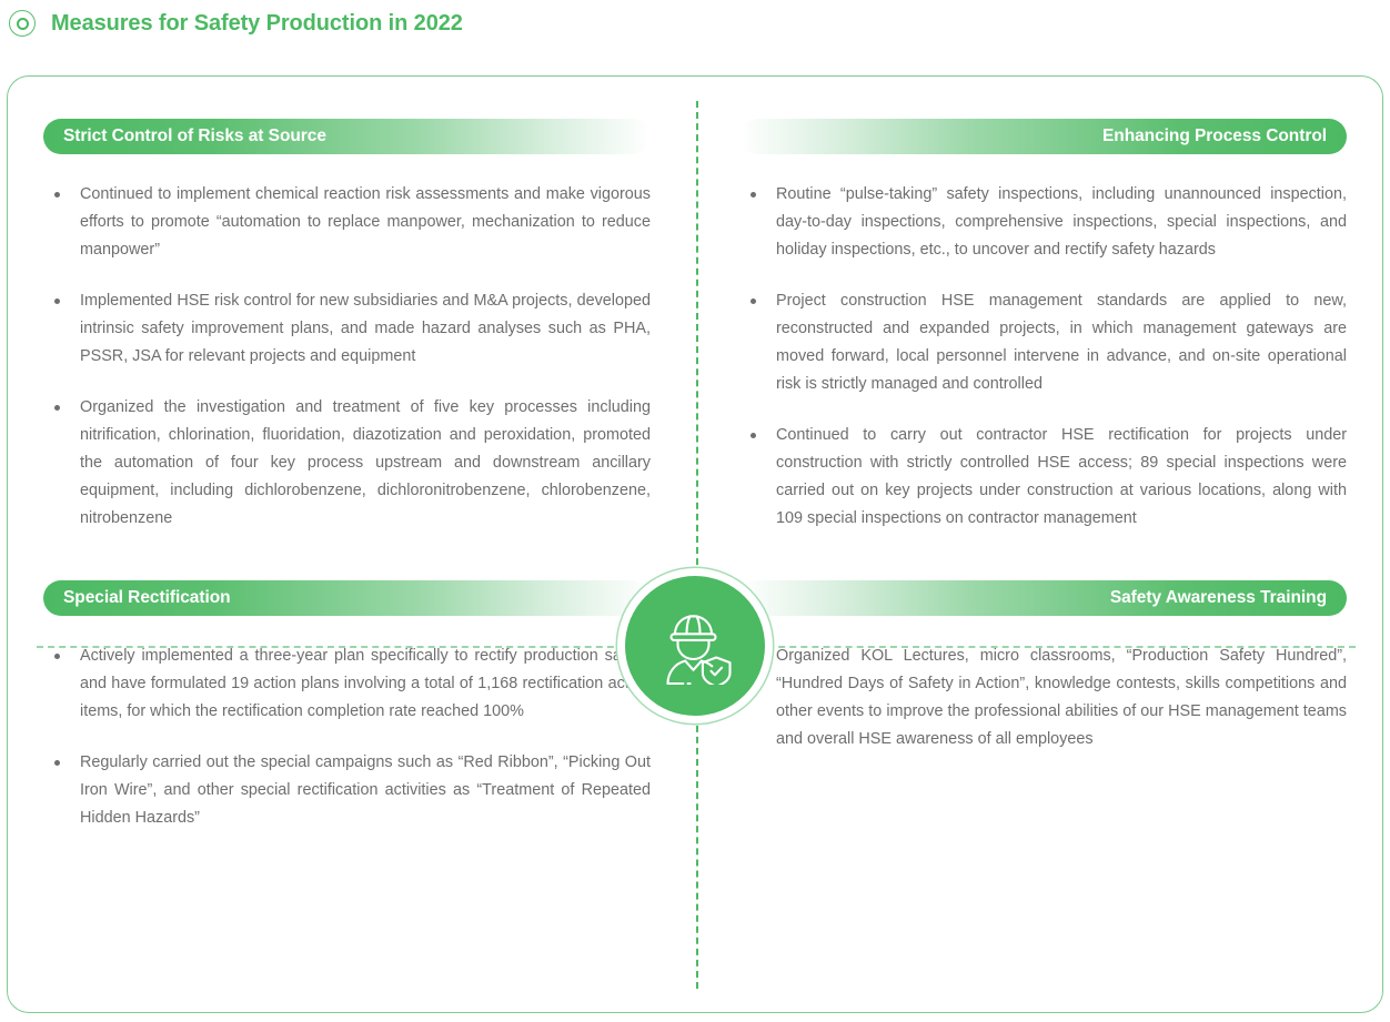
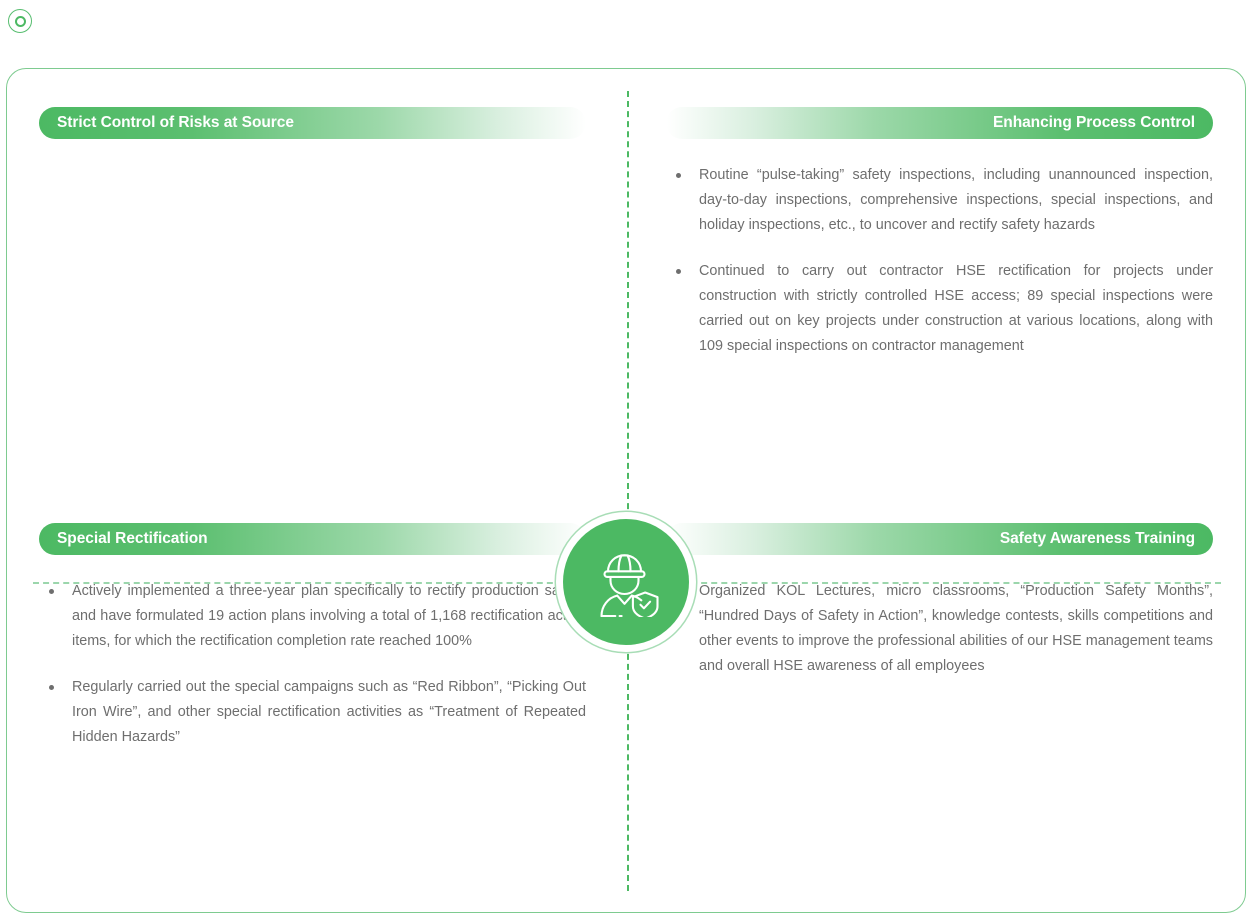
- Measures for Safety Production in 2022
  Strict Control of Risks at Source
- Continued to implement chemical reaction risk assessments and make vigorous efforts to promote “automation to replace manpower, mechanization to reduce manpower”
- Implemented HSE risk control for new subsidiaries and M&A projects, developed intrinsic safety improvement plans, and made hazard analyses such as PHA, PSSR, JSA for relevant projects and equipment
- Organized the investigation and treatment of five key processes including nitrification, chlorination, fluoridation, diazotization and peroxidation, promoted the automation of four key process upstream and downstream ancillary equipment, including dichlorobenzene, dichloronitrobenzene, chlorobenzene, nitrobenzene
  Enhancing Process Control
  Routine “pulse-taking” safety inspections, including unan­nounced inspection, day-to-day inspections, comprehensive inspections, special inspections, and holiday inspections, etc., to uncover and rectify safety hazards
- Project construction HSE management standards are applied to new, reconstructed and expanded projects, in which management gateways are moved forward, local personnel intervene in advance, and on-site operational risk is strictly managed and controlled
  Continued to carry out contractor HSE rectification for projects under construction with strictly controlled HSE access; 89 special inspections were carried out on key projects under construction at various locations, along with 109 special inspections on contractor management
  Special Rectification
  Actively implemented a three-year plan specifically to rectify production saf and have formulated 19 action plans involving a total of 1,168 rectification acti items, for which the rectification completion rate reached 100%
  Regularly carried out the special campaigns such as “Red Ribbon”, “Picking Out Iron Wire”, and other special rectification activities as “Treatment of Repeated Hidden Hazards”
  Safety Awareness Training
- Organized KOL Lectures, micro classrooms, “Production Safety Hundred”, “Hundred Days of Safety in Action”, know­ledge contests, skills competitions and other events to improve the professional abilities of our HSE management teams and overall HSE awareness of all employees
+ Organized KOL Lectures, micro classrooms, “Production Safety Months”, “Hundred Days of Safety in Action”, know­ledge contests, skills competitions and other events to improve the professional abilities of our HSE management teams and overall HSE awareness of all employees
